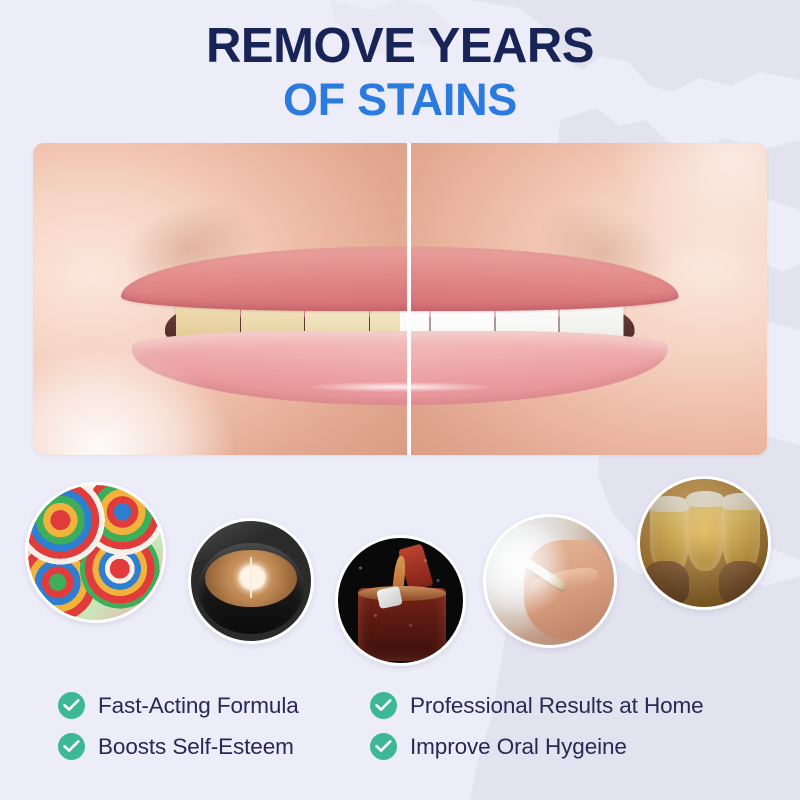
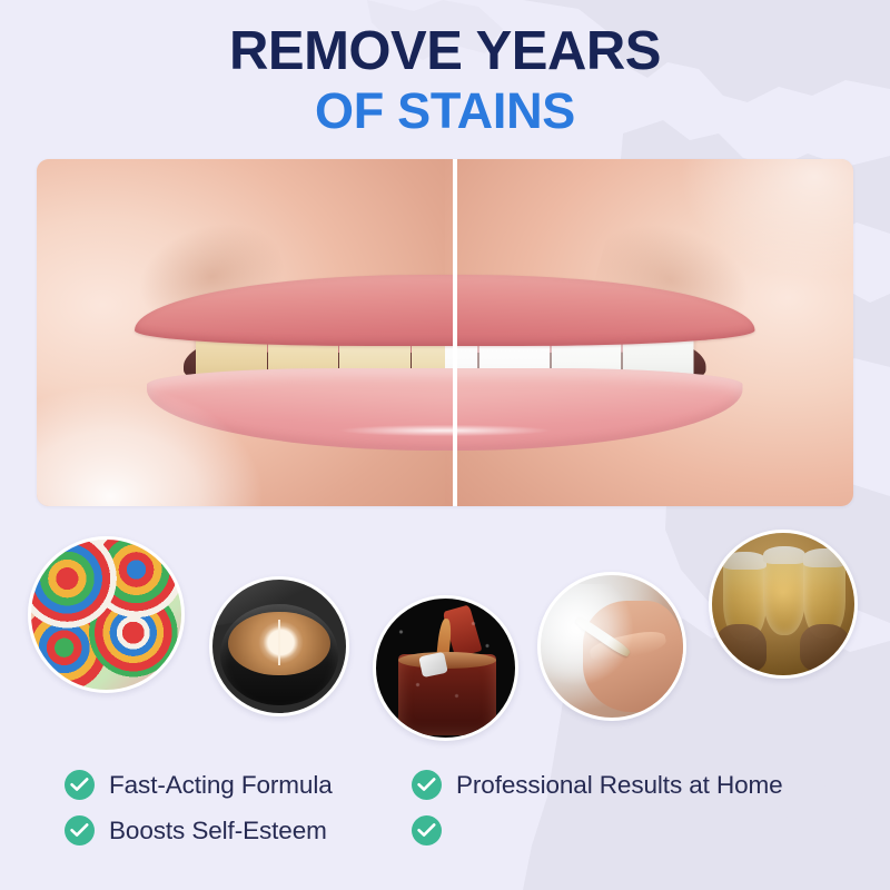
  REMOVE YEARS
  OF STAINS
  Fast-Acting Formula
  Professional Results at Home
  Boosts Self-Esteem
- Improve Oral Hygeine
